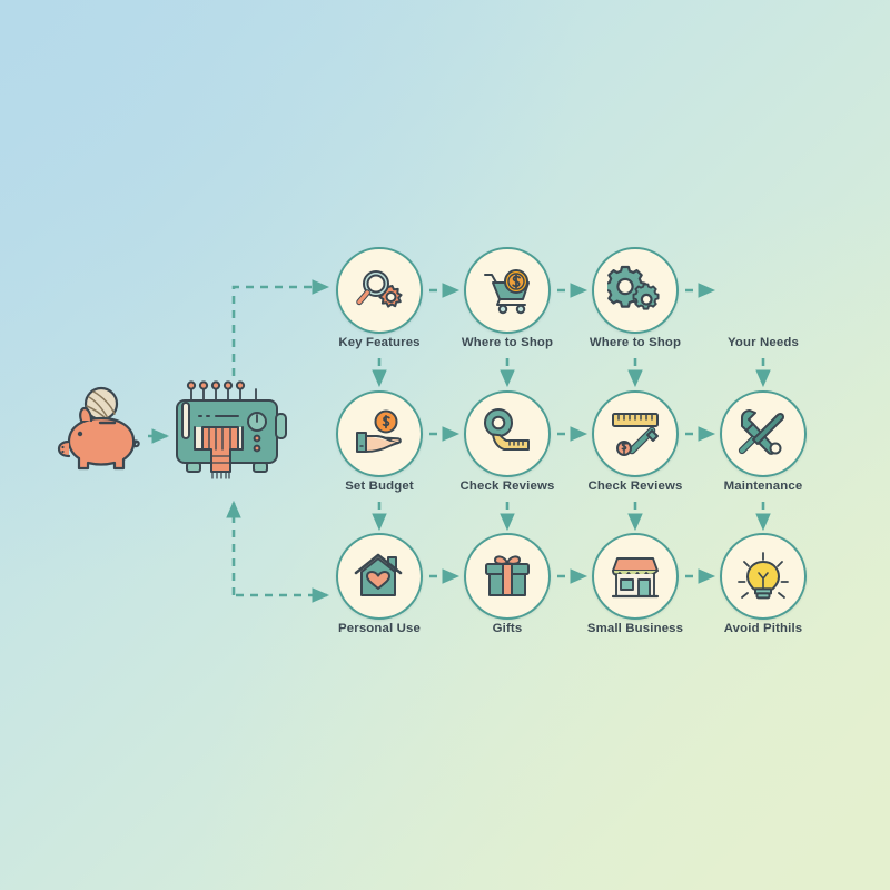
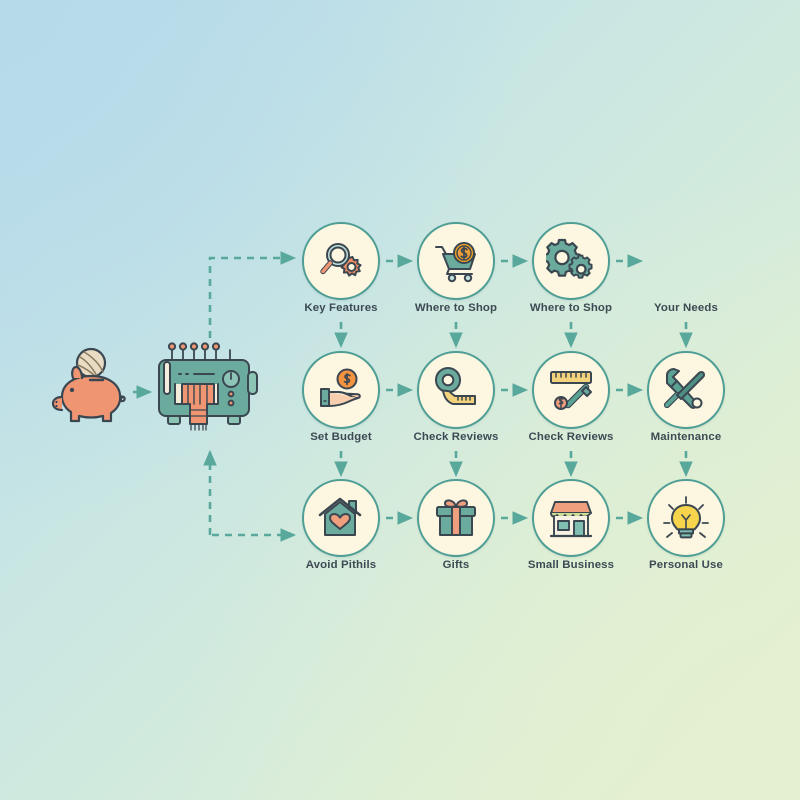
  Key Features
  Where to Shop
  Where to Shop
  Your Needs
  Set Budget
  Check Reviews
  Check Reviews
  Maintenance
- Personal Use
+ Avoid Pithils
  Gifts
  Small Business
- Avoid Pithils
+ Personal Use
